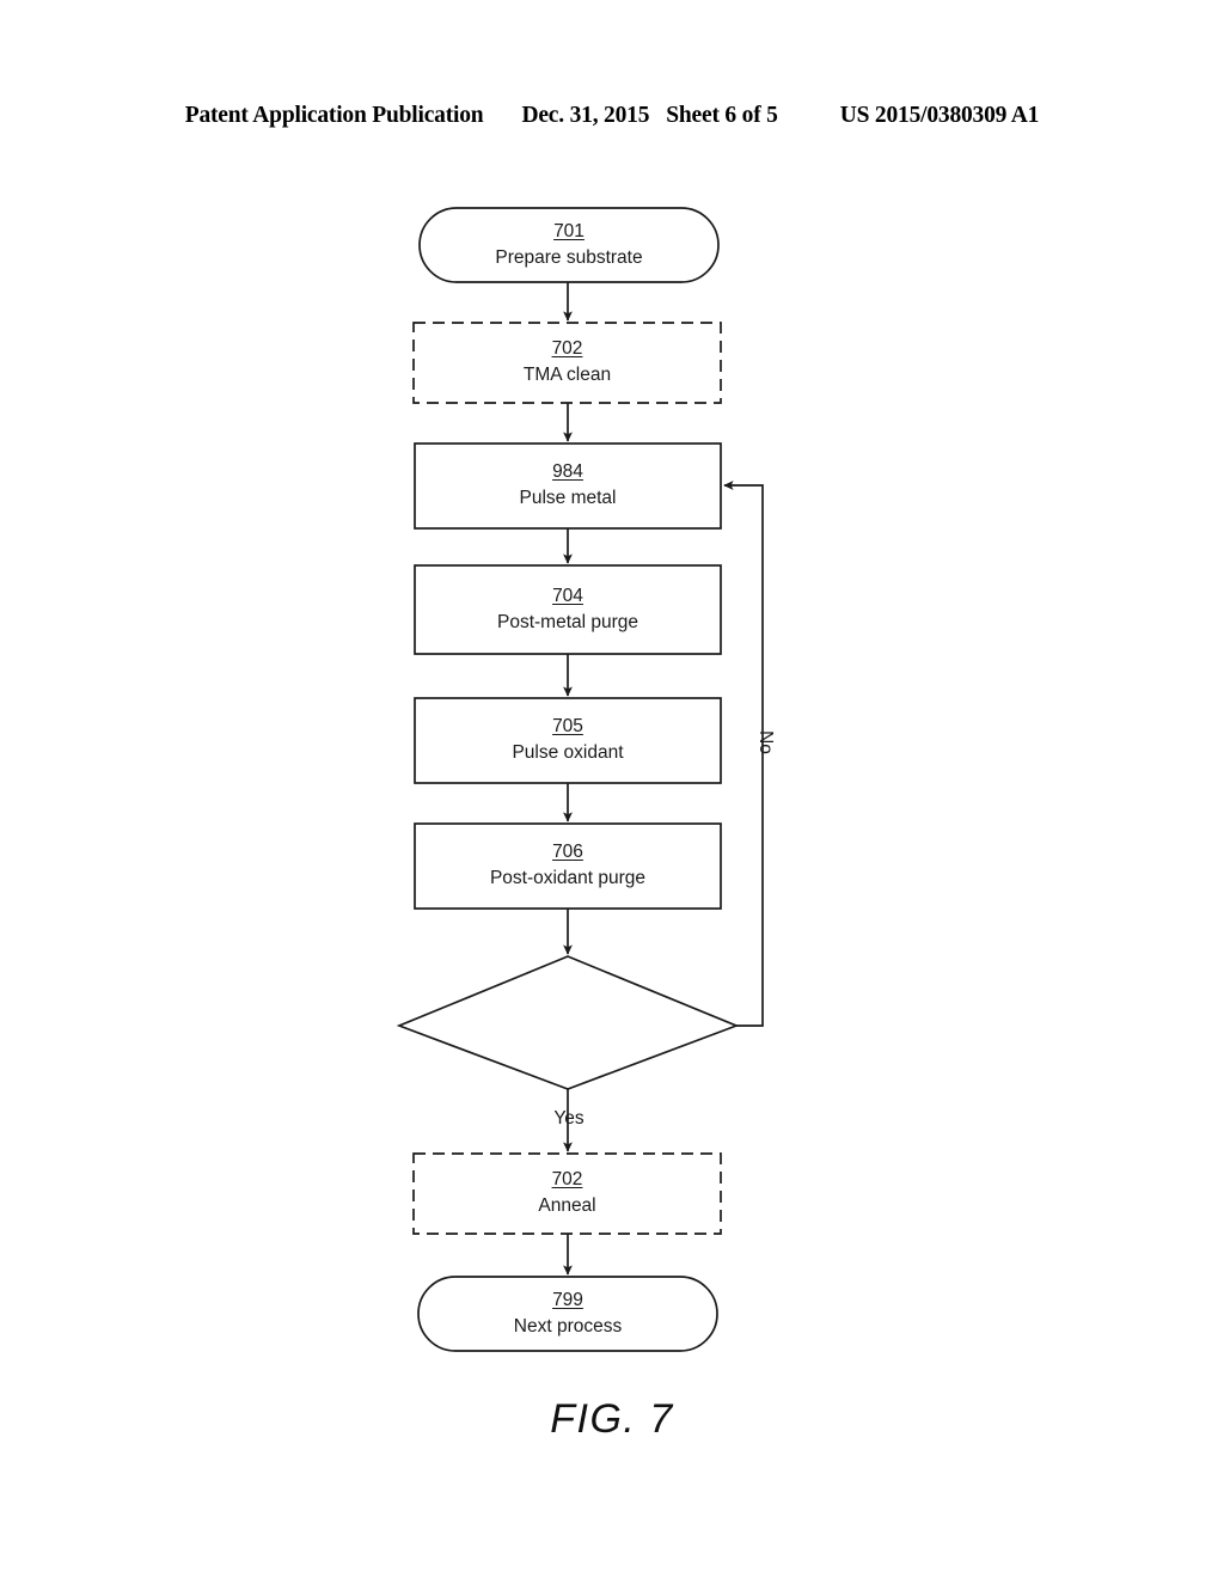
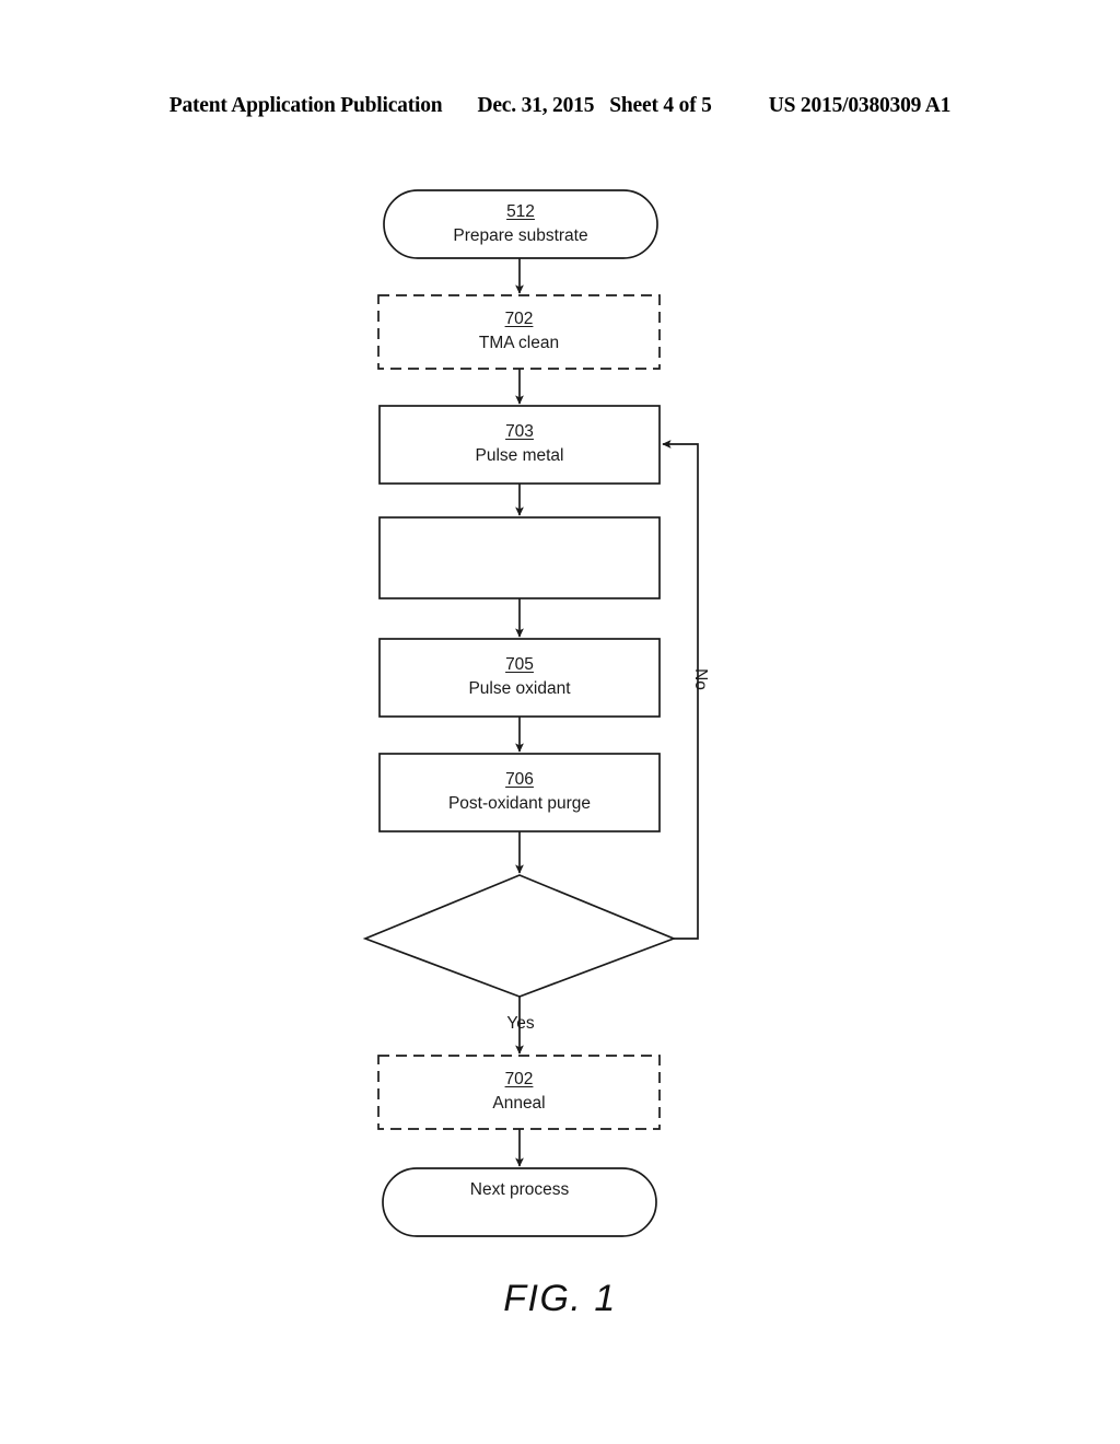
  Patent Application Publication
  Dec. 31, 2015
- Sheet 6 of 5
+ Sheet 4 of 5
  US 2015/0380309 A1
- 701
+ 512
  Prepare substrate
  702
  TMA clean
- 984
+ 703
  Pulse metal
- 704
- Post-metal purge
  705
  Pulse oxidant
  706
  Post-oxidant purge
  702
  Anneal
- 799
  Next process
  Yes
- FIG. 7
+ FIG. 1
